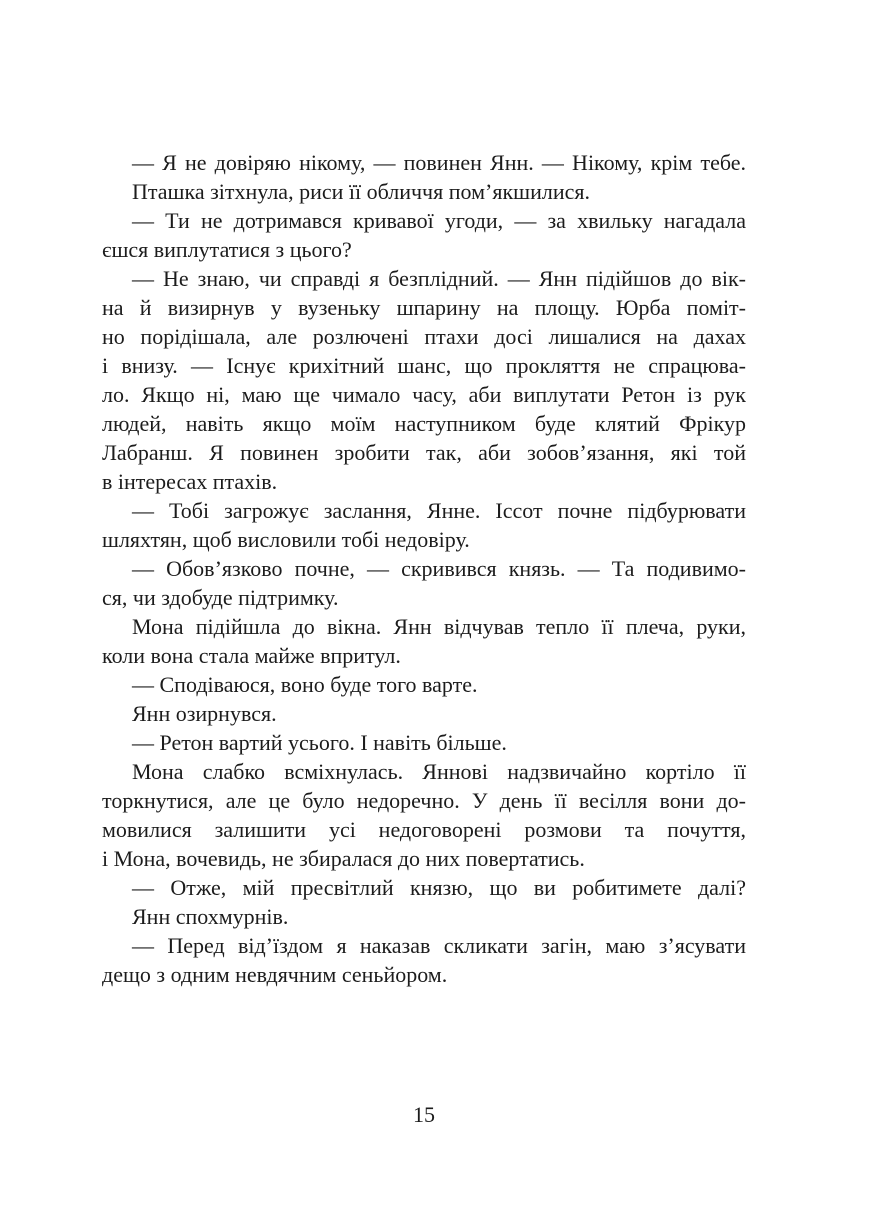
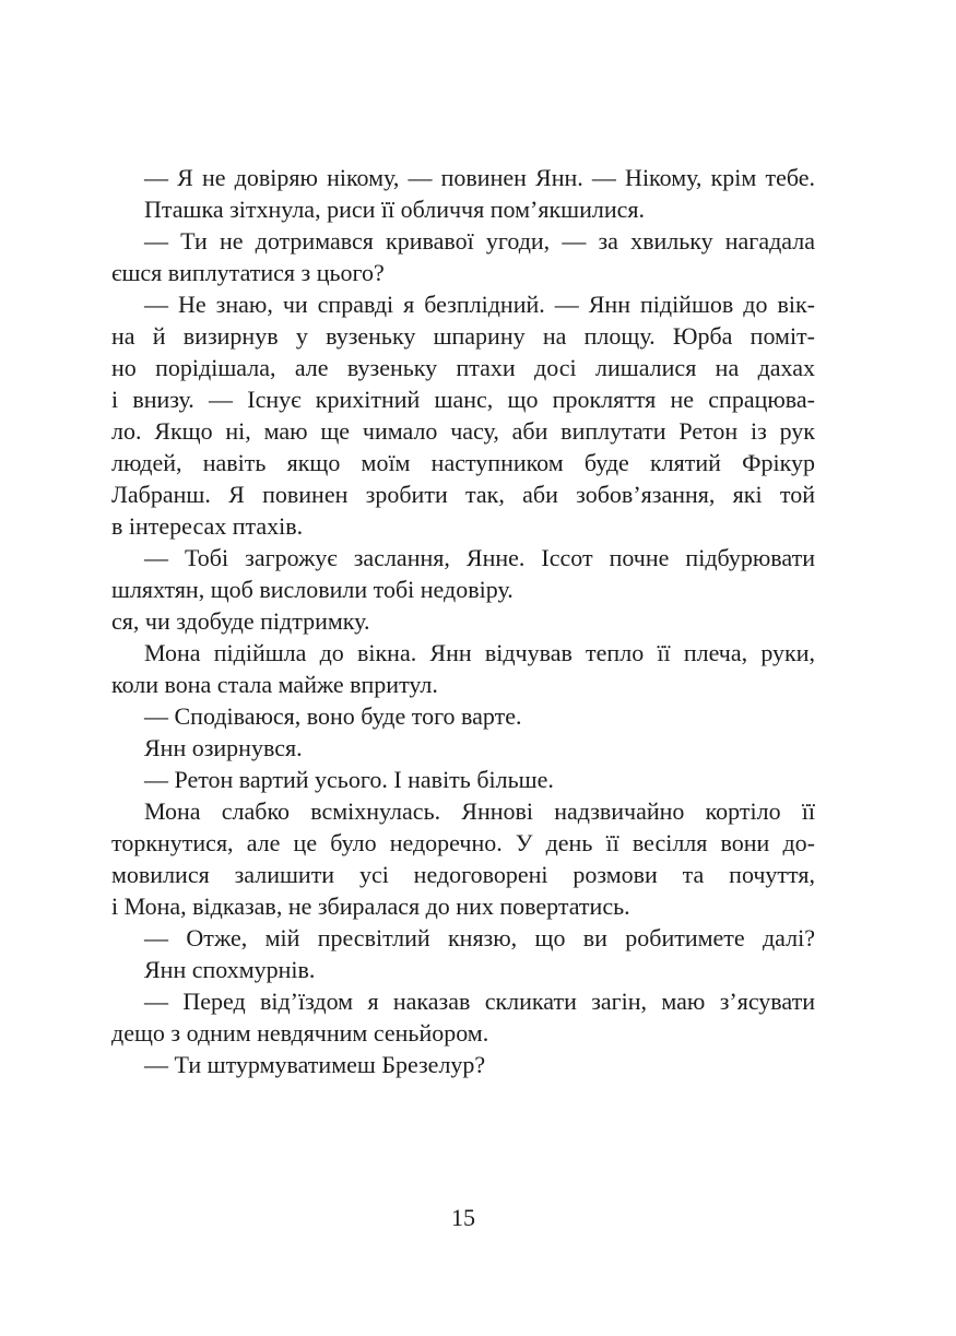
  — Я не довіряю нікому, — повинен Янн. — Нікому, крім тебе.
  Пташка зітхнула, риси її обличчя пом’якшилися.
  — Ти не дотримався кривавої угоди, — за хвильку нагадала
  єшся виплутатися з цього?
  — Не знаю, чи справді я безплідний. — Янн підійшов до вік-
  на й визирнув у вузеньку шпарину на площу. Юрба поміт-
- но порідішала, але розлючені птахи досі лишалися на дахах
+ но порідішала, але вузеньку птахи досі лишалися на дахах
  і внизу. — Існує крихітний шанс, що прокляття не спрацюва-
  ло. Якщо ні, маю ще чимало часу, аби виплутати Ретон із рук
  людей, навіть якщо моїм наступником буде клятий Фрікур
  Лабранш. Я повинен зробити так, аби зобов’язання, які той
  в інтересах птахів.
  — Тобі загрожує заслання, Янне. Іссот почне підбурювати
  шляхтян, щоб висловили тобі недовіру.
- — Обов’язково почне, — скривився князь. — Та подивимо-
  ся, чи здобуде підтримку.
  Мона підійшла до вікна. Янн відчував тепло її плеча, руки,
  коли вона стала майже впритул.
  — Сподіваюся, воно буде того варте.
  Янн озирнувся.
  — Ретон вартий усього. І навіть більше.
  Мона слабко всміхнулась. Яннові надзвичайно кортіло її
  торкнутися, але це було недоречно. У день її весілля вони до-
  мовилися залишити усі недоговорені розмови та почуття,
- і Мона, вочевидь, не збиралася до них повертатись.
+ і Мона, відказав, не збиралася до них повертатись.
  — Отже, мій пресвітлий князю, що ви робитимете далі?
  Янн спохмурнів.
  — Перед від’їздом я наказав скликати загін, маю з’ясувати
  дещо з одним невдячним сеньйором.
+ — Ти штурмуватимеш Брезелур?
  15
